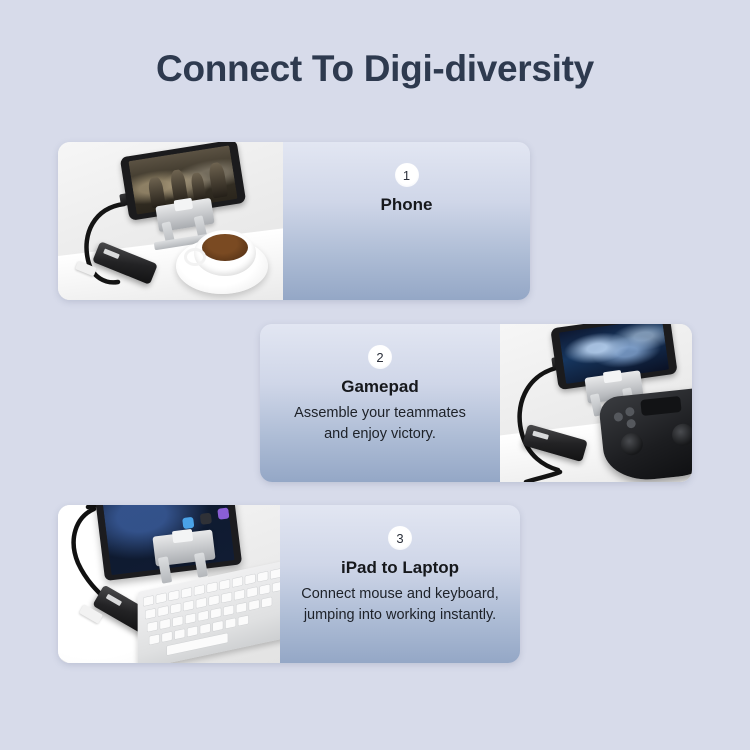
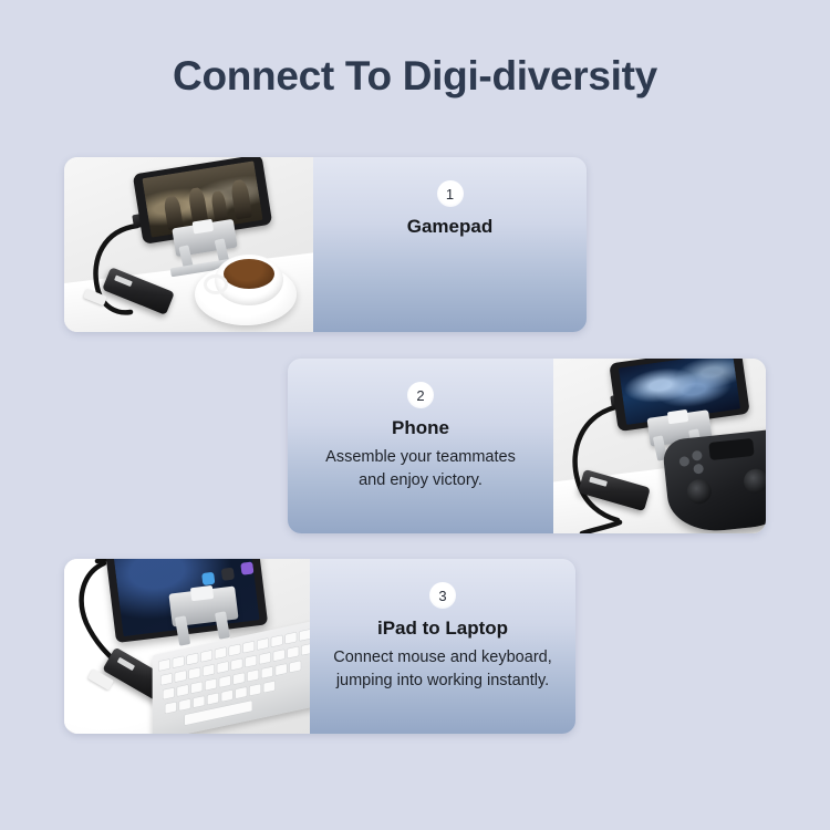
  Connect To Digi-diversity
  1
- Phone
+ Gamepad
  2
- Gamepad
+ Phone
  Assemble your teammates
  and enjoy victory.
  3
  iPad to Laptop
  Connect mouse and keyboard,
  jumping into working instantly.
